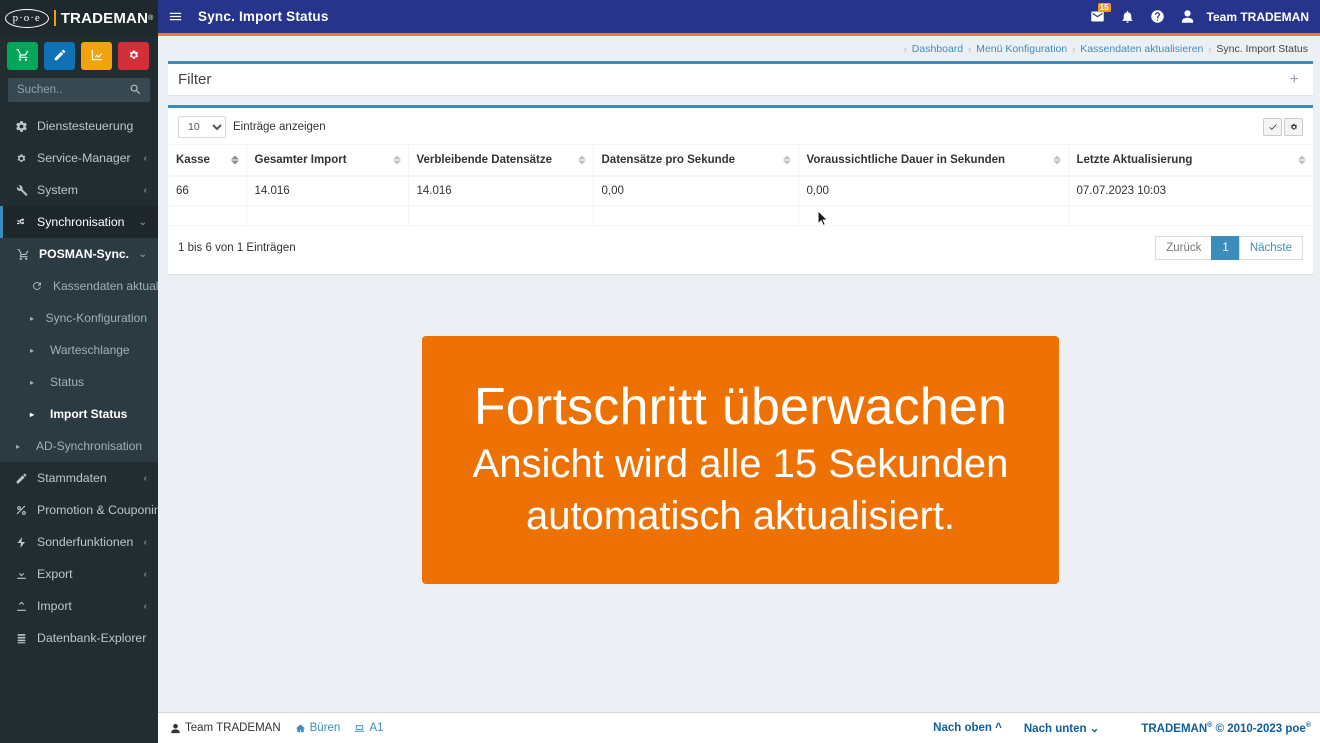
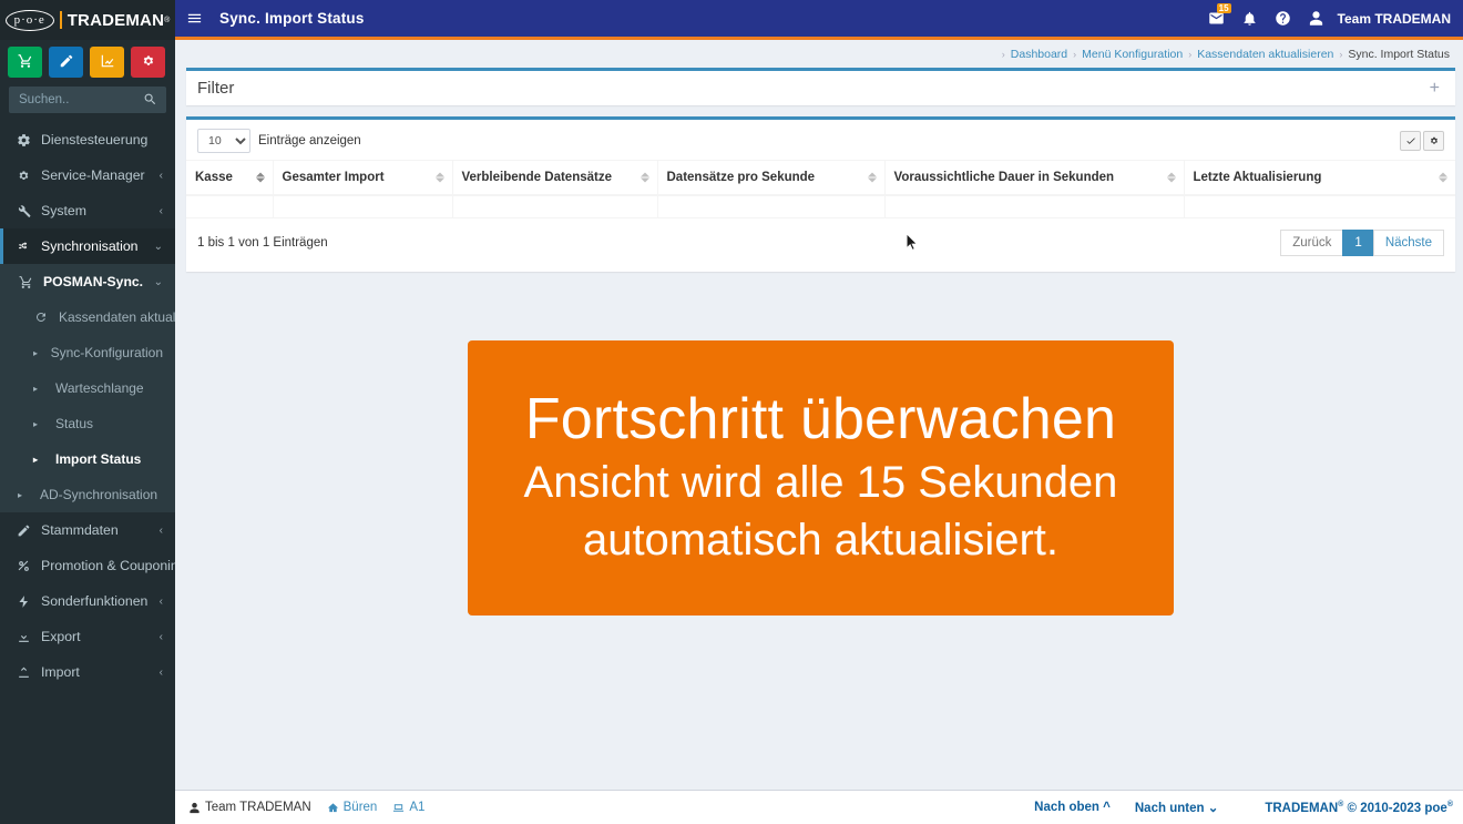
  p·o·e
  TRADEMAN
  Suchen..
  Dienstesteuerung
  Service-Manager
  ‹
  System
  ‹
  Synchronisation
  ⌄
  POSMAN-Sync.
  ⌄
  ▸
  Sync-Konfiguration
  ▸
  Warteschlange
  ▸
  Status
  ▸
  Import Status
  ▸
  AD-Synchronisation
  Stammdaten
  ‹
  Promotion & Couponi
  Sonderfunktionen
  ‹
  Export
  ‹
  Import
  ‹
- Datenbank-Explorer
  Sync. Import Status
  15
  Team TRADEMAN
  ›
  Dashboard
  ›
  Menü Konfiguration
  ›
  Kassendaten aktualisieren
  ›
  Sync. Import Status
  Filter
  +
  10
  Einträge anzeigen
  Kasse	Gesamter Import	Verbleibende Datensätze	Datensätze pro Sekunde	Voraussichtliche Dauer in Sekunden	Letzte Aktualisierung
- 66	14.016	14.016	0,00	0,00	07.07.2023 10:03
- 1 bis 6 von 1 Einträgen
+ 1 bis 1 von 1 Einträgen
  Zurück
  1
  Nächste
  Fortschritt überwachen
  Ansicht wird alle 15 Sekunden
  automatisch aktualisiert.
  Team TRADEMAN
  Büren
  A1
  Nach oben ^
  Nach unten ⌄
  TRADEMAN © 2010-2023 poe
